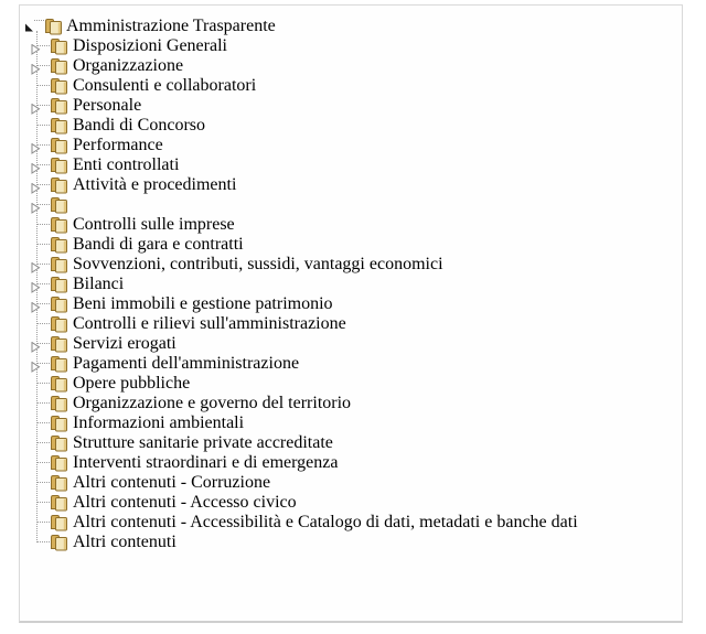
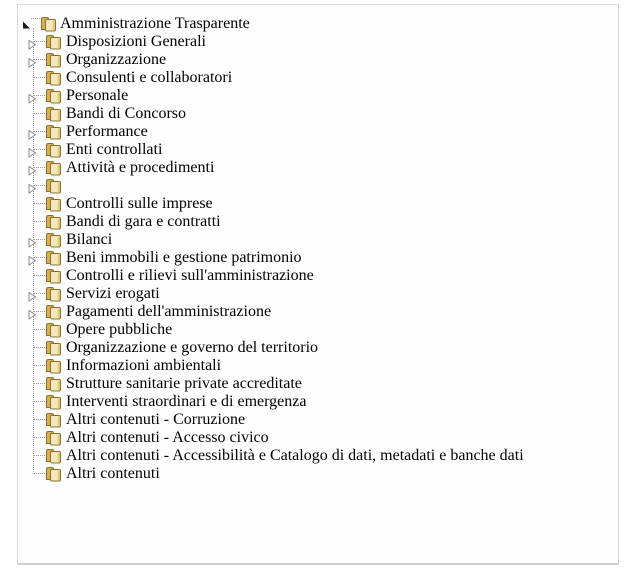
  Amministrazione Trasparente
  Disposizioni Generali
  Organizzazione
  Consulenti e collaboratori
  Personale
  Bandi di Concorso
  Performance
  Enti controllati
  Attività e procedimenti
  Controlli sulle imprese
  Bandi di gara e contratti
- Sovvenzioni, contributi, sussidi, vantaggi economici
  Bilanci
  Beni immobili e gestione patrimonio
  Controlli e rilievi sull'amministrazione
  Servizi erogati
  Pagamenti dell'amministrazione
  Opere pubbliche
  Organizzazione e governo del territorio
  Informazioni ambientali
  Strutture sanitarie private accreditate
  Interventi straordinari e di emergenza
  Altri contenuti - Corruzione
  Altri contenuti - Accesso civico
  Altri contenuti - Accessibilità e Catalogo di dati, metadati e banche dati
  Altri contenuti
